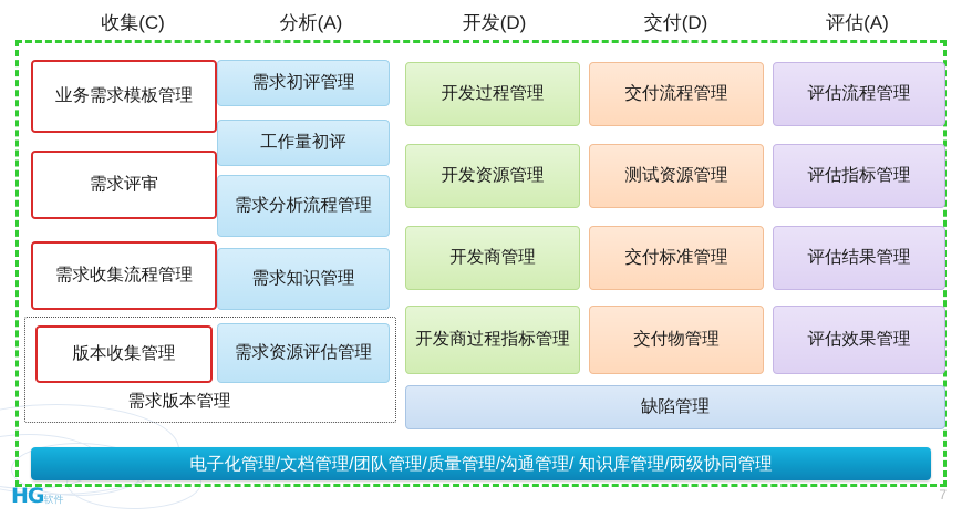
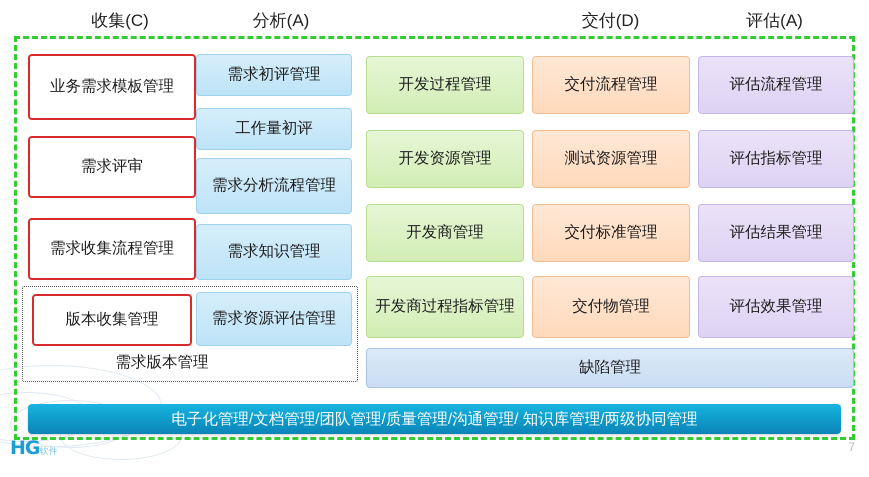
  收集(C)
  分析(A)
- 开发(D)
  交付(D)
  评估(A)
  业务需求模板管理
  需求评审
  需求收集流程管理
  版本收集管理
  需求版本管理
  需求初评管理
  工作量初评
  需求分析流程管理
  需求知识管理
  需求资源评估管理
  开发过程管理
  开发资源管理
  开发商管理
  开发商过程指标管理
  交付流程管理
  测试资源管理
  交付标准管理
  交付物管理
  评估流程管理
  评估指标管理
  评估结果管理
  评估效果管理
  缺陷管理
  电子化管理/文档管理/团队管理/质量管理/沟通管理/ 知识库管理/两级协同管理
  HG软件
  7
